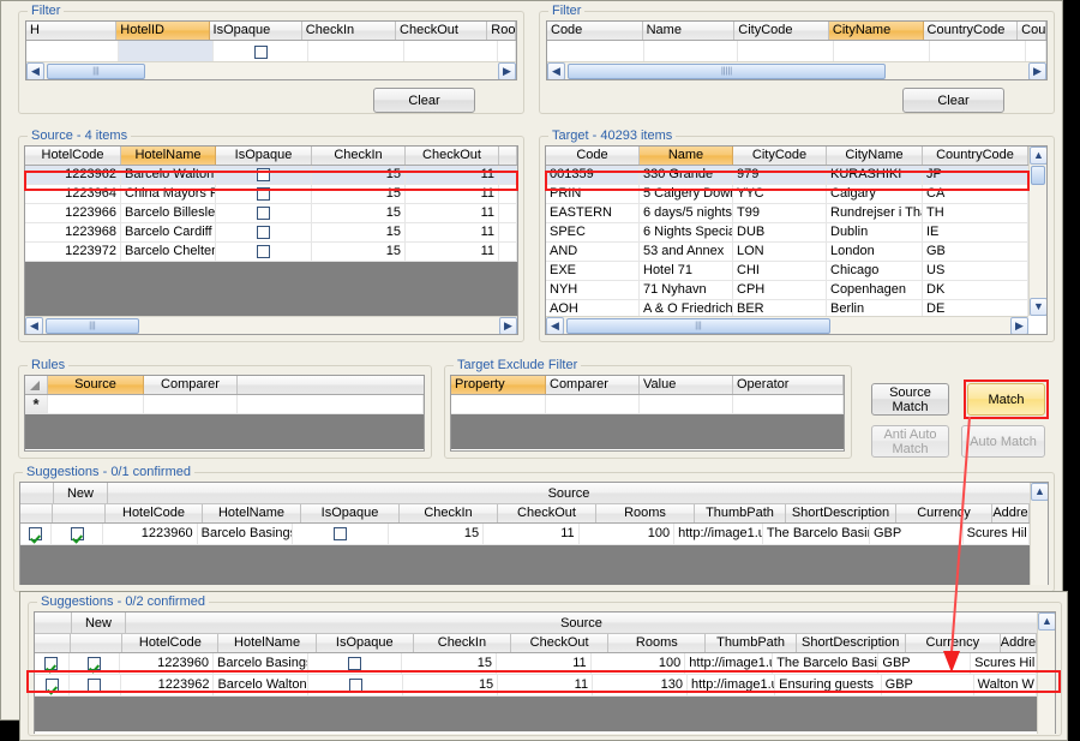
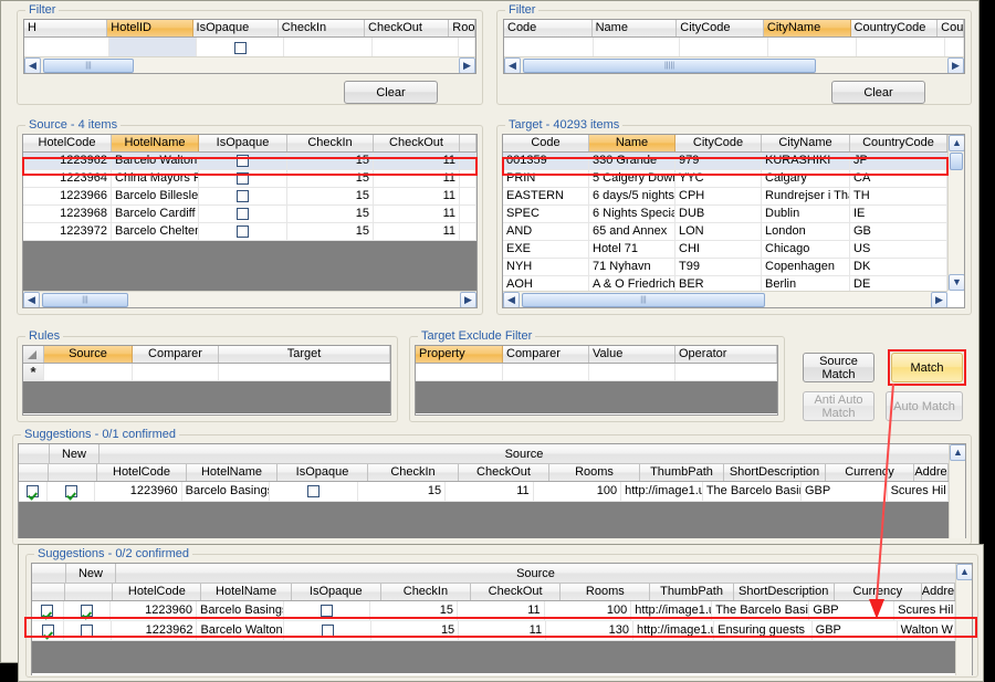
  Filter
  H
  HotelID
  IsOpaque
  CheckIn
  CheckOut
  Roo
  ◀
  ▶
  Clear
  Filter
  Code
  Name
  CityCode
  CityName
  CountryCode
  Cou
  ◀
  ▶
  Clear
  Source - 4 items
  HotelCode
  HotelName
  IsOpaque
  CheckIn
  CheckOut
  1223962
  Barcelo Walton
  15
  11
  1223964
  China Mayors P
  15
  11
  1223966
  Barcelo Billesle
  15
  11
  1223968
  Barcelo Cardiff
  15
  11
  1223972
  Barcelo Chelten
  15
  11
  ◀
  ▶
  Target - 40293 items
  Code
  Name
  CityCode
  CityName
  CountryCode
  001359
  330 Grande
  979
  KURASHIKI
  JP
  PRIN
  5 Calgery Dow
  YYC
  Calgary
  CA
  EASTERN
  6 days/5 nights
- T99
+ CPH
  Rundrejser i Th
  TH
  SPEC
  6 Nights Specia
  DUB
  Dublin
  IE
  AND
- 53 and Annex
+ 65 and Annex
  LON
  London
  GB
  EXE
  Hotel 71
  CHI
  Chicago
  US
  NYH
  71 Nyhavn
- CPH
+ T99
  Copenhagen
  DK
  AOH
  A & O Friedrich
  BER
  Berlin
  DE
  ▲
  ▼
  ◀
  ▶
  Rules
  Source
  Comparer
+ Target
  *
  Target Exclude Filter
  Property
  Comparer
  Value
  Operator
  Source
  Match
  Match
  Anti Auto
  Match
  Auto Match
  Suggestions - 0/1 confirmed
  New
  Source
  HotelCode
  HotelName
  IsOpaque
  CheckIn
  CheckOut
  Rooms
  ThumbPath
  ShortDescription
  Currency
  Addre
  1223960
  Barcelo Basing
  15
  11
  100
  http://image1.u
  The Barcelo Basi
  GBP
  Scures Hil
  ▲
  Suggestions - 0/2 confirmed
  New
  Source
  HotelCode
  HotelName
  IsOpaque
  CheckIn
  CheckOut
  Rooms
  ThumbPath
  ShortDescription
  Currency
  Addre
  1223960
  Barcelo Basing
  15
  11
  100
  http://image1.u
  The Barcelo Basi
  GBP
  Scures Hil
  1223962
  Barcelo Walton
  15
  11
  130
  http://image1.u
  Ensuring guests
  GBP
  Walton W
  ▲
